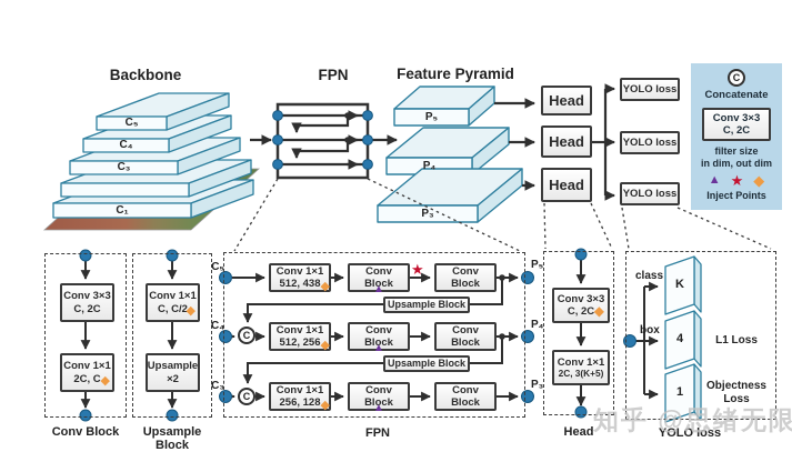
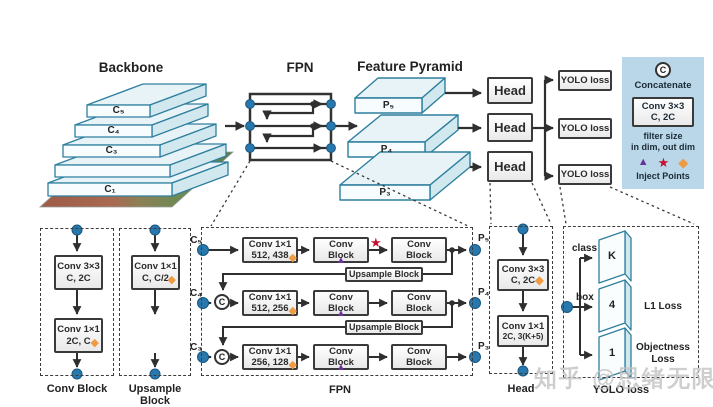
  Backbone
  FPN
  Feature Pyramid
  C₅
  C₄
  C₃
  C₁
  P₅
  P₄
  P₃
  Head
  Head
  Head
  YOLO loss
  YOLO loss
  YOLO loss
  C
  Concatenate
  Conv 3×3
  C, 2C
  filter size
  in dim, out dim
  ▲
  ★
  ◆
  Inject Points
  Conv 3×3
  C, 2C
  Conv 1×1
  2C, C
  ◆
  Conv Block
  Conv 1×1
  C, C/2
  ◆
- Upsample
- ×2
  Upsample Block
  C₅
  C₄
  C₃
  P₅
  P₄
  P₃
  Conv 1×1
  512, 438
  ◆
  Conv Block
  ▲
  Conv Block
  ★
  Upsample Block
  C
  Conv 1×1
  512, 256
  ◆
  Conv Block
  ▲
  Conv Block
  Upsample Block
  C
  Conv 1×1
  256, 128
  ◆
  Conv Block
  ▲
  Conv Block
  FPN
  Conv 3×3
  C, 2C
  ◆
  Conv 1×1
  2C, 3(K+5)
  Head
  class
  box
  K
  4
  1
  L1 Loss
  Objectness Loss
  YOLO loss
  知乎 @思绪无限
